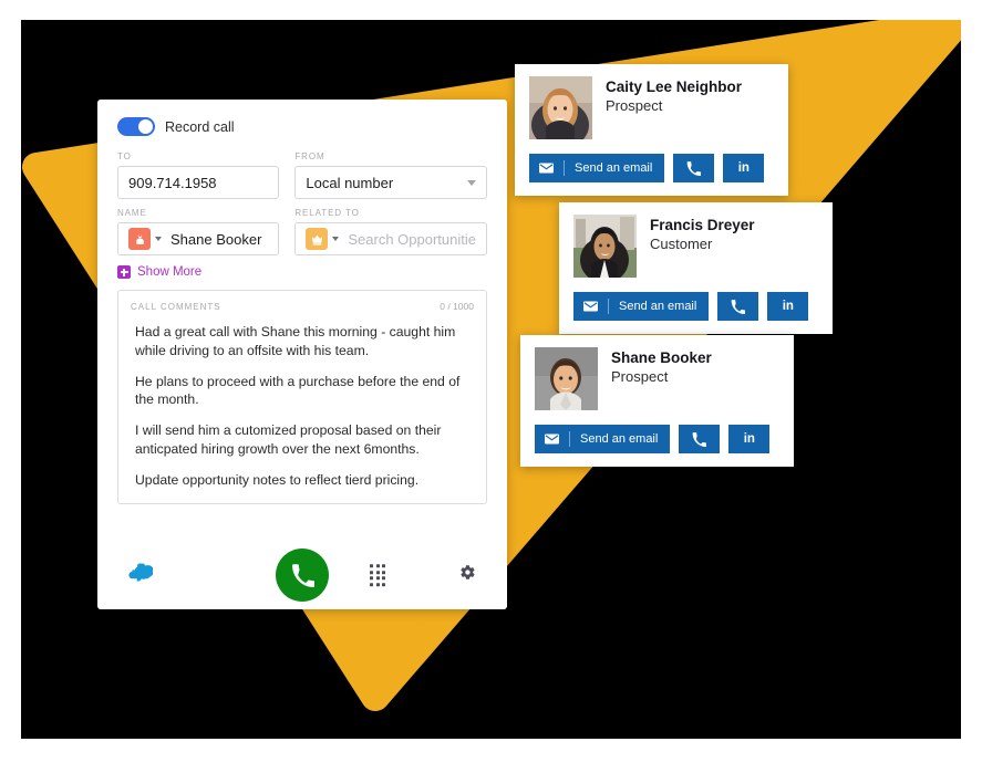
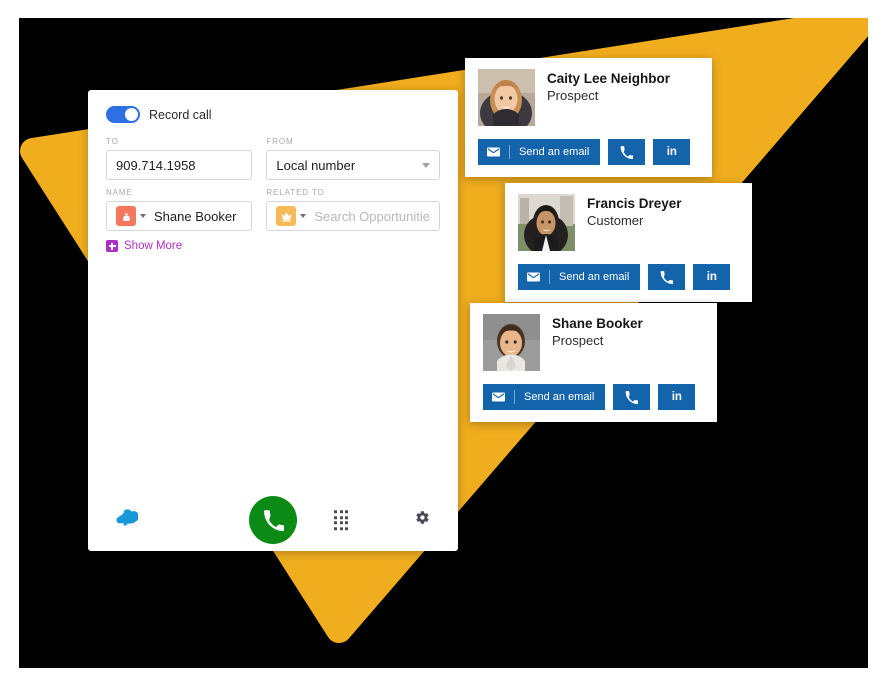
  Record call
  TO
  909.714.1958
  FROM
  Local number
  NAME
  Shane Booker
  RELATED TO
  Search Opportunitie
  Show More
- CALL COMMENTS
- 0 / 1000
- Had a great call with Shane this morning - caught him while driving to an offsite with his team.
- He plans to proceed with a purchase before the end of the month.
- I will send him a cutomized proposal based on their anticpated hiring growth over the next 6months.
- Update opportunity notes to reflect tierd pricing.
  Caity Lee Neighbor
  Prospect
  Send an email
  in
  Francis Dreyer
  Customer
  Send an email
  in
  Shane Booker
  Prospect
  Send an email
  in
